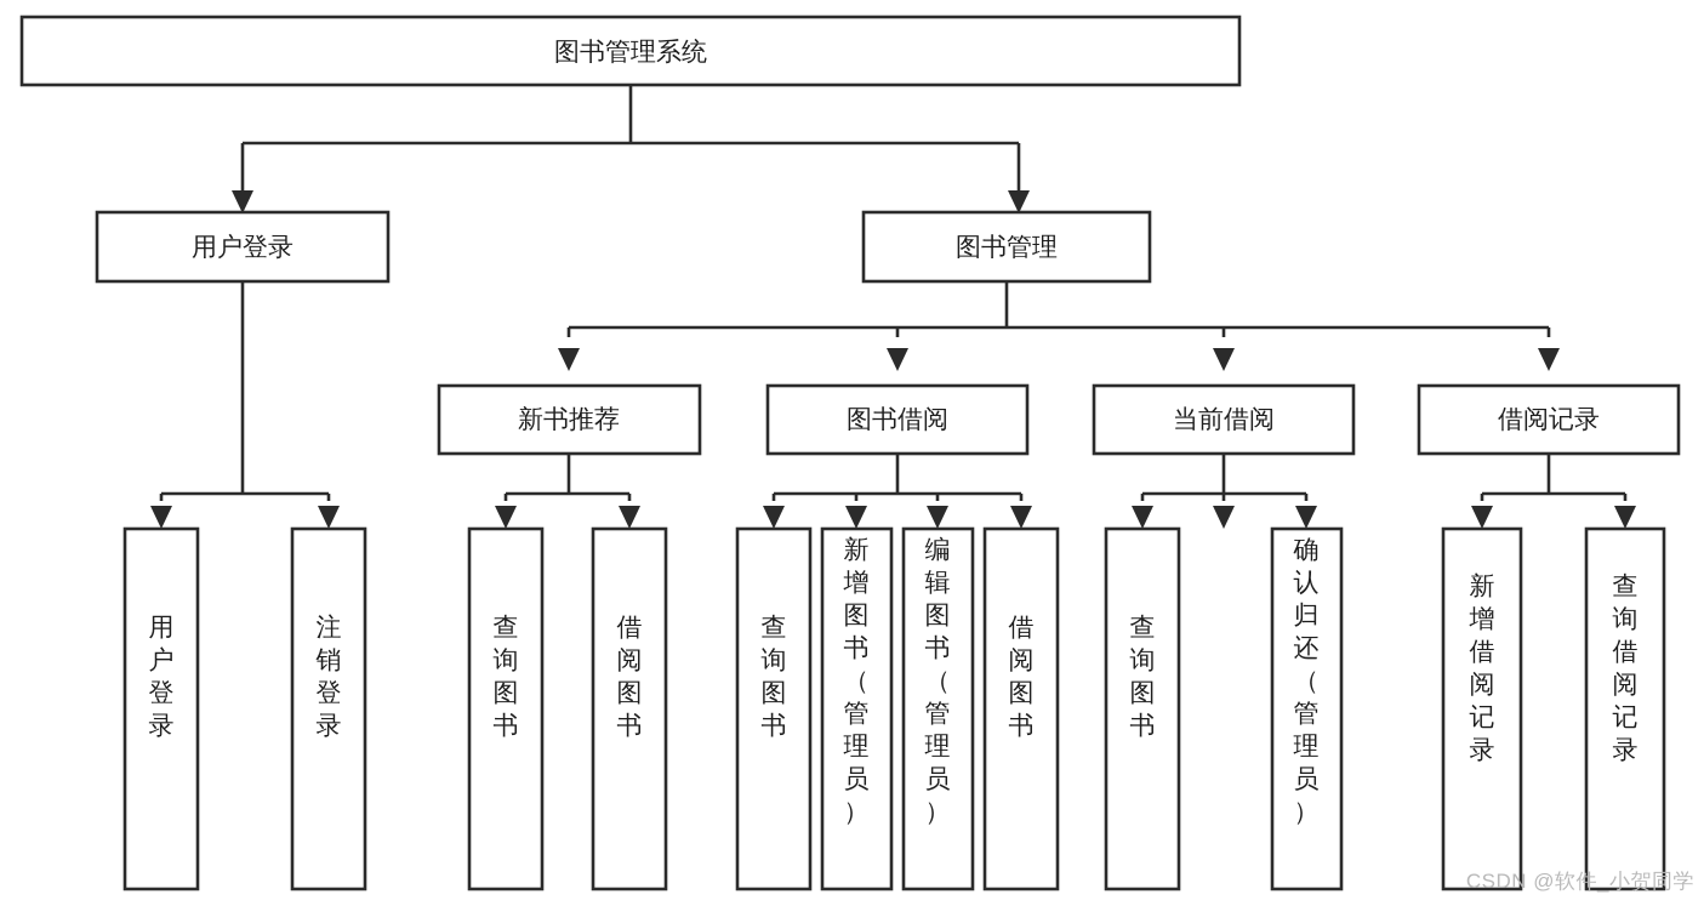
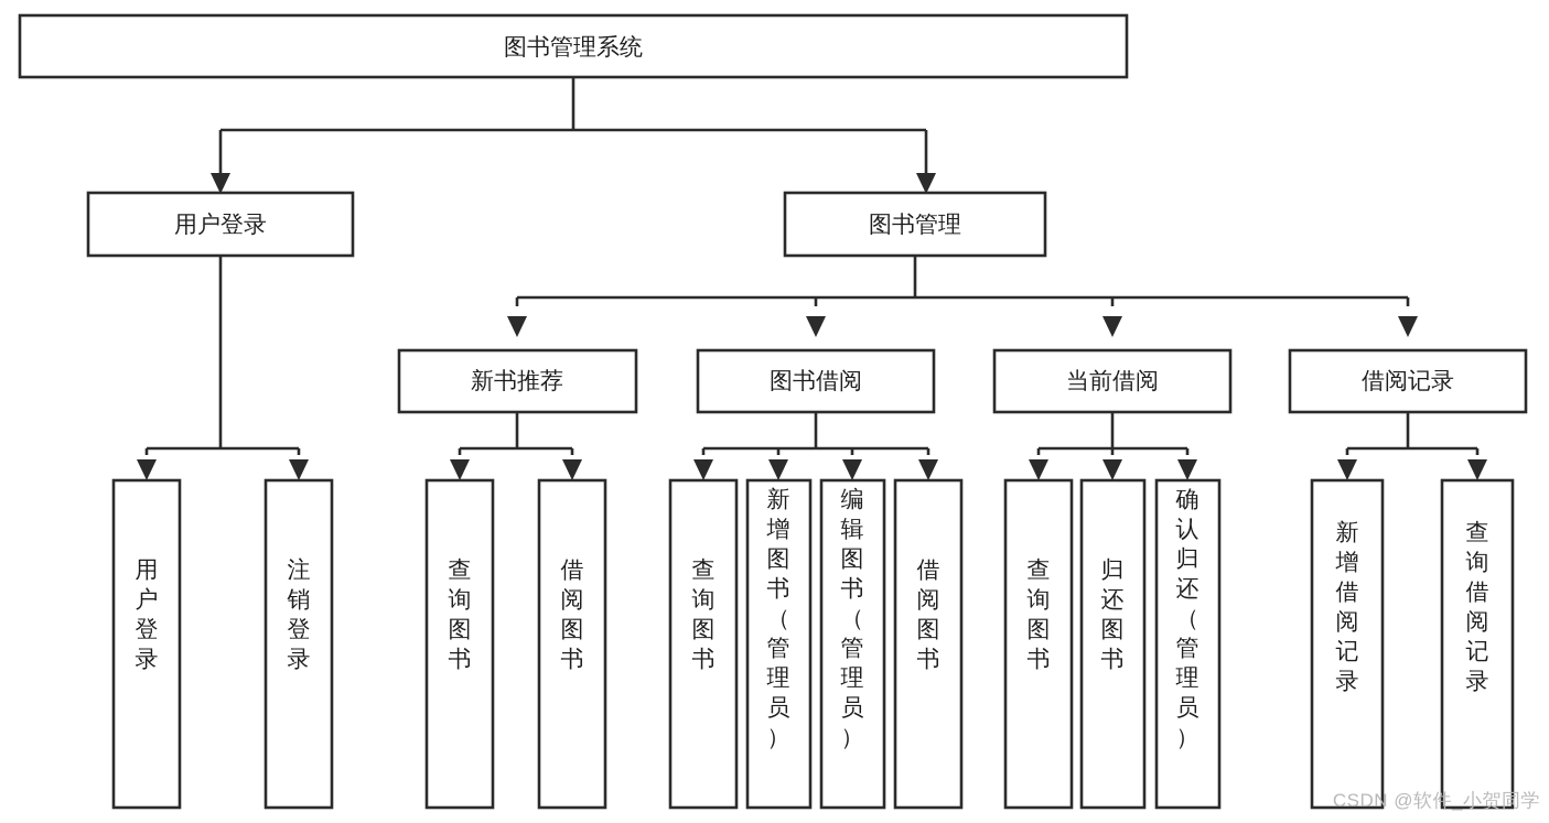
  图书管理系统
  用户登录
  图书管理
  新书推荐
  图书借阅
  当前借阅
  借阅记录
  用户登录
  注销登录
  查询图书
  借阅图书
  查询图书
  新增图书（管理员）
  编辑图书（管理员）
  借阅图书
  查询图书
+ 归还图书
  确认归还（管理员）
  新增借阅记录
  查询借阅记录
  CSDN @软件_小贺同学
